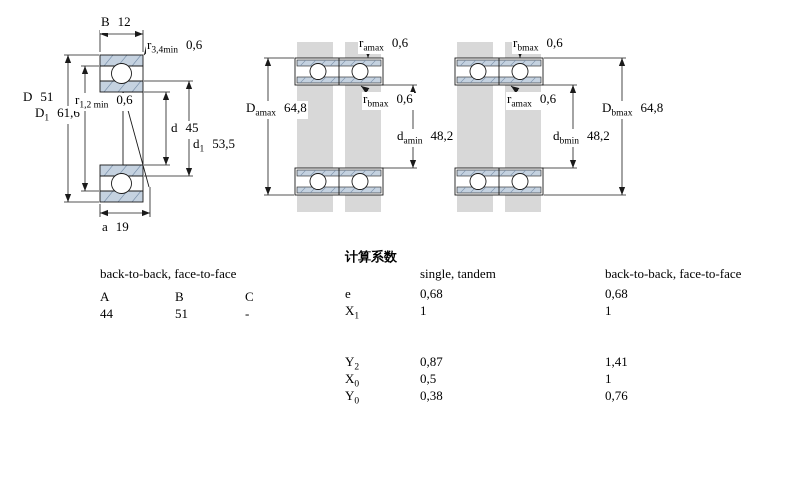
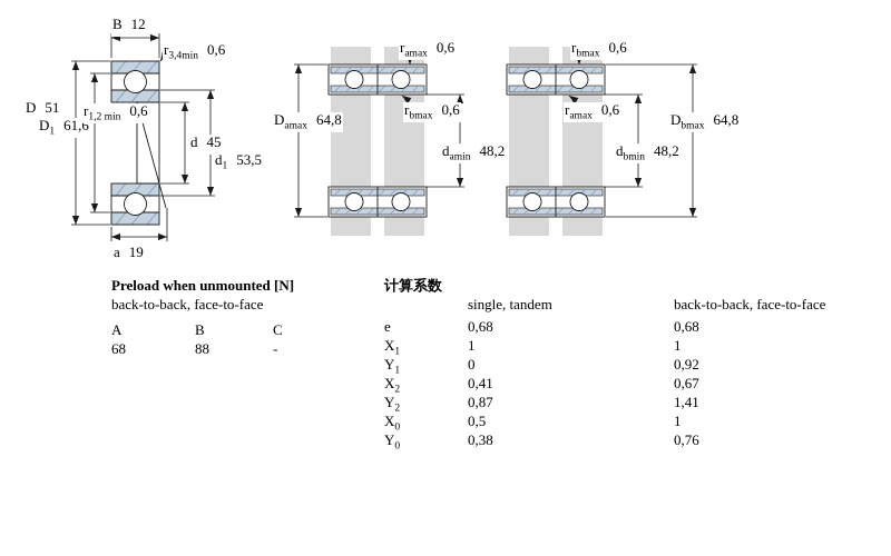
  B 12
  r3,4min0,6
  D 51
  D161,6
  r1,2 min0,6
  d 45
  d153,5
  a 19
  ramax0,6
  Damax64,8
  rbmax0,6
  damin48,2
  rbmax0,6
  ramax0,6
  Dbmax64,8
  dbmin48,2
+ Preload when unmounted [N]
  back-to-back, face-to-face
  A
  B
  C
- 44
+ 68
- 51
+ 88
  -
  计算系数
  single, tandem
  back-to-back, face-to-face
  e
  0,68
  0,68
  X1
  1
  1
+ Y1
+ 0
+ 0,92
+ X2
+ 0,41
+ 0,67
  Y2
  0,87
  1,41
  X0
  0,5
  1
  Y0
  0,38
  0,76
